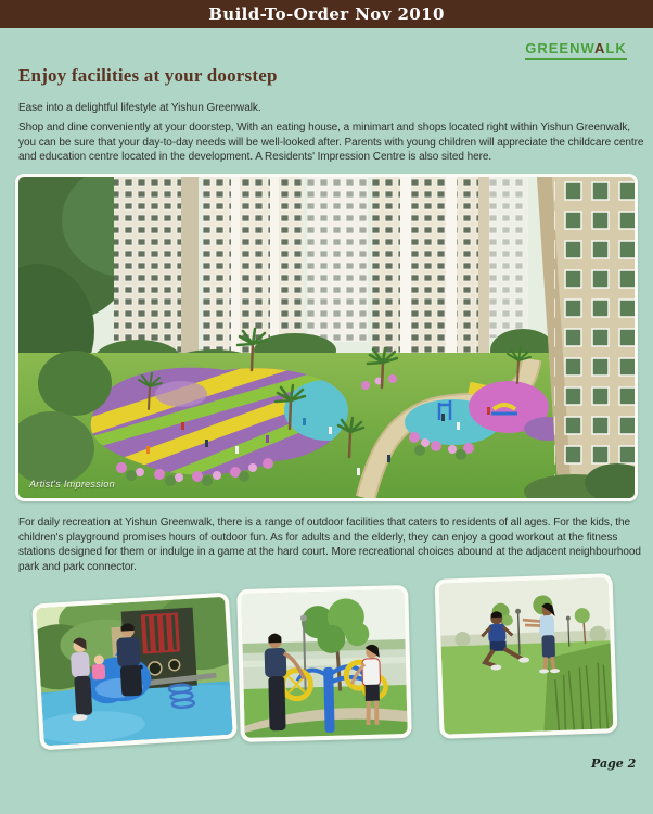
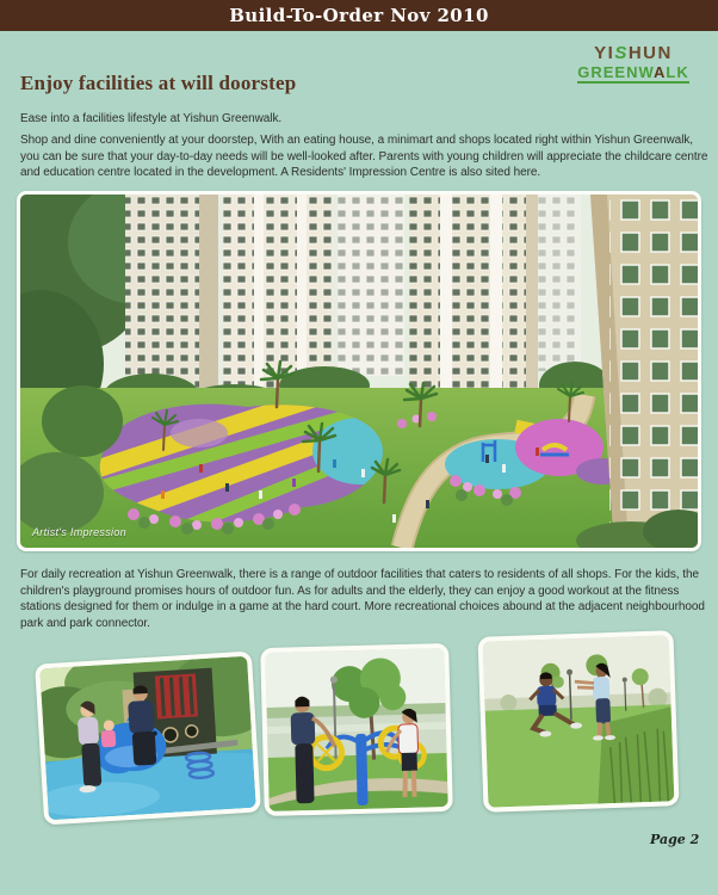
  Build-To-Order Nov 2010
+ YISHUN
  GREENWALK
- Enjoy facilities at your doorstep
+ Enjoy facilities at will doorstep
- Ease into a delightful lifestyle at Yishun Greenwalk.
+ Ease into a facilities lifestyle at Yishun Greenwalk.
  Shop and dine conveniently at your doorstep, With an eating house, a minimart and shops located right within Yishun Greenwalk, you can be sure that your day-to-day needs will be well-looked after. Parents with young children will appreciate the childcare centre and education centre located in the development. A Residents' Impression Centre is also sited here.
- For daily recreation at Yishun Greenwalk, there is a range of outdoor facilities that caters to residents of all ages. For the kids, the children's playground promises hours of outdoor fun. As for adults and the elderly, they can enjoy a good workout at the fitness stations designed for them or indulge in a game at the hard court. More recreational choices abound at the adjacent neighbourhood park and park connector.
+ For daily recreation at Yishun Greenwalk, there is a range of outdoor facilities that caters to residents of all shops. For the kids, the children's playground promises hours of outdoor fun. As for adults and the elderly, they can enjoy a good workout at the fitness stations designed for them or indulge in a game at the hard court. More recreational choices abound at the adjacent neighbourhood park and park connector.
  Artist's Impression
  Page 2
